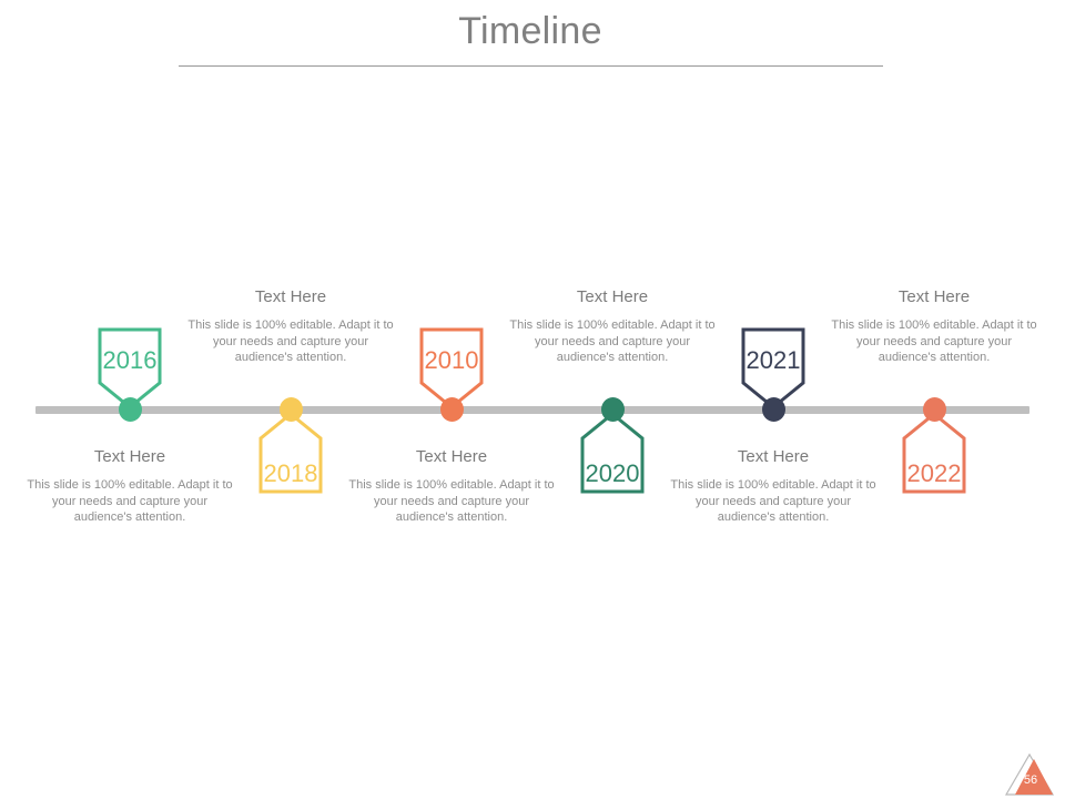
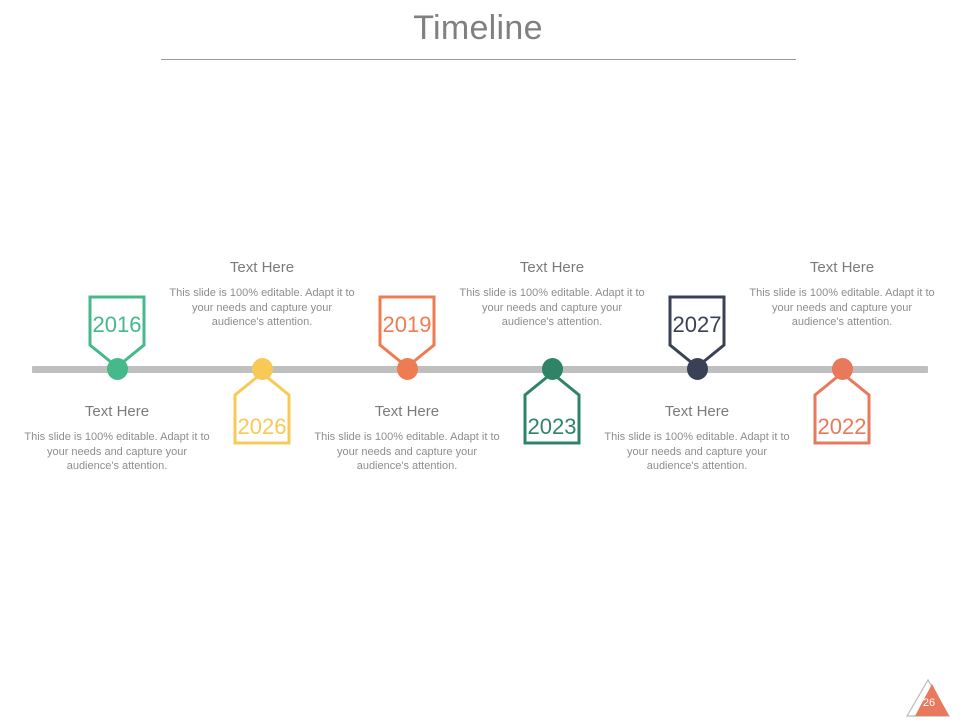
  Timeline
  2016
  Text Here
  This slide is 100% editable. Adapt it to your needs and capture your audience's attention.
- 2018
+ 2026
  Text Here
  This slide is 100% editable. Adapt it to your needs and capture your audience's attention.
- 2010
+ 2019
  Text Here
  This slide is 100% editable. Adapt it to your needs and capture your audience's attention.
- 2020
+ 2023
  Text Here
  This slide is 100% editable. Adapt it to your needs and capture your audience's attention.
- 2021
+ 2027
  Text Here
  This slide is 100% editable. Adapt it to your needs and capture your audience's attention.
  2022
  Text Here
  This slide is 100% editable. Adapt it to your needs and capture your audience's attention.
- 56
+ 26
